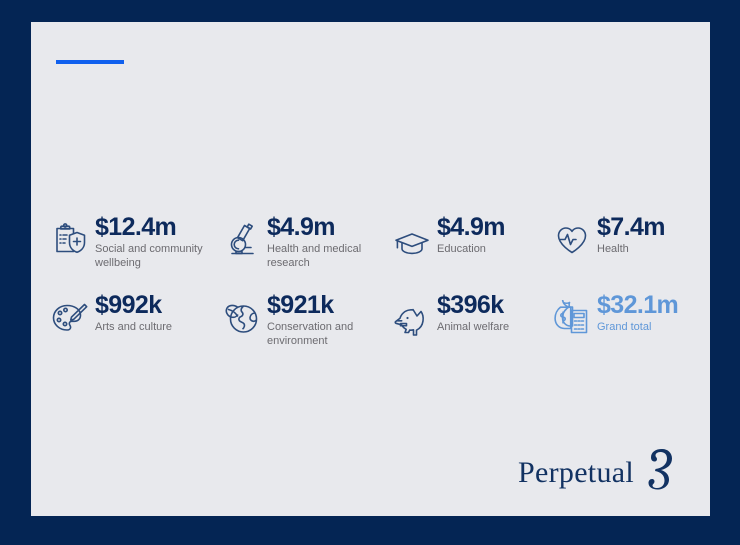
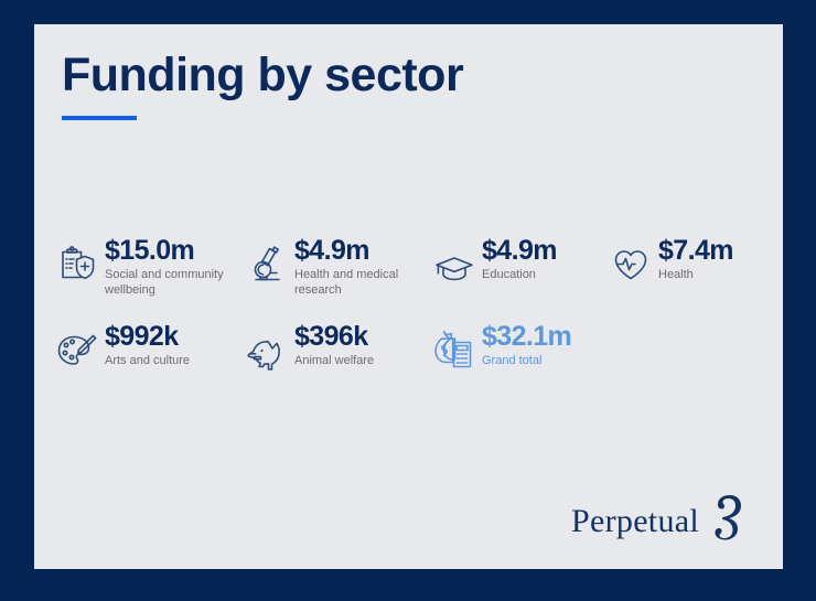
+ Funding by sector
- $12.4m
+ $15.0m
  Social and community wellbeing
  $4.9m
  Health and medical research
  $4.9m
  Education
  $7.4m
  Health
  $992k
  Arts and culture
- $921k
- Conservation and environment
  $396k
  Animal welfare
  $32.1m
  Grand total
  Perpetual
